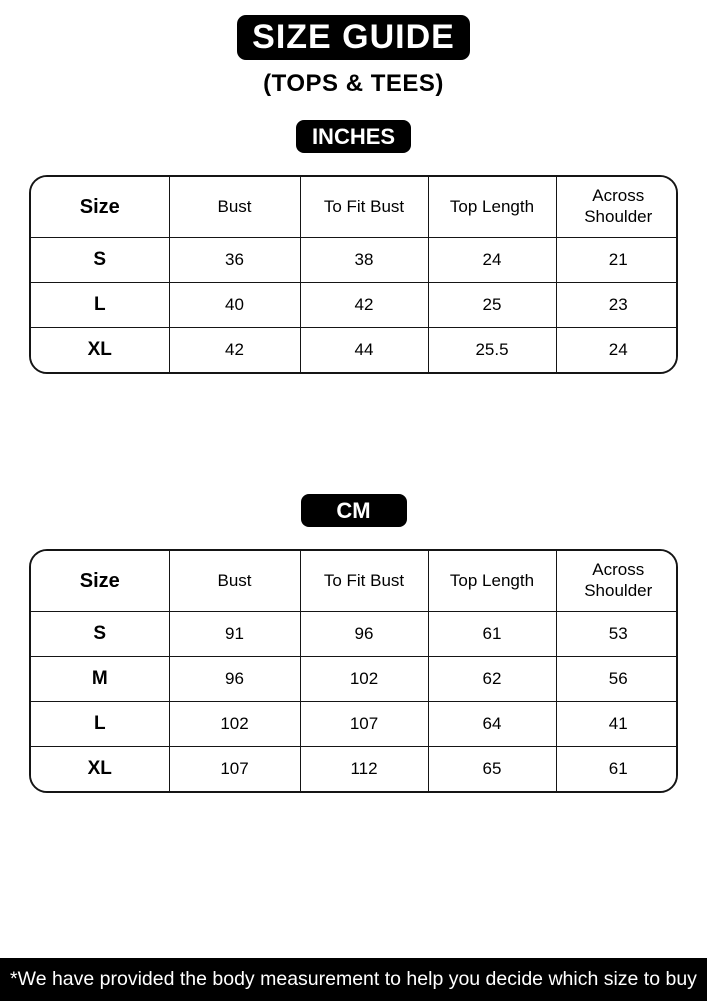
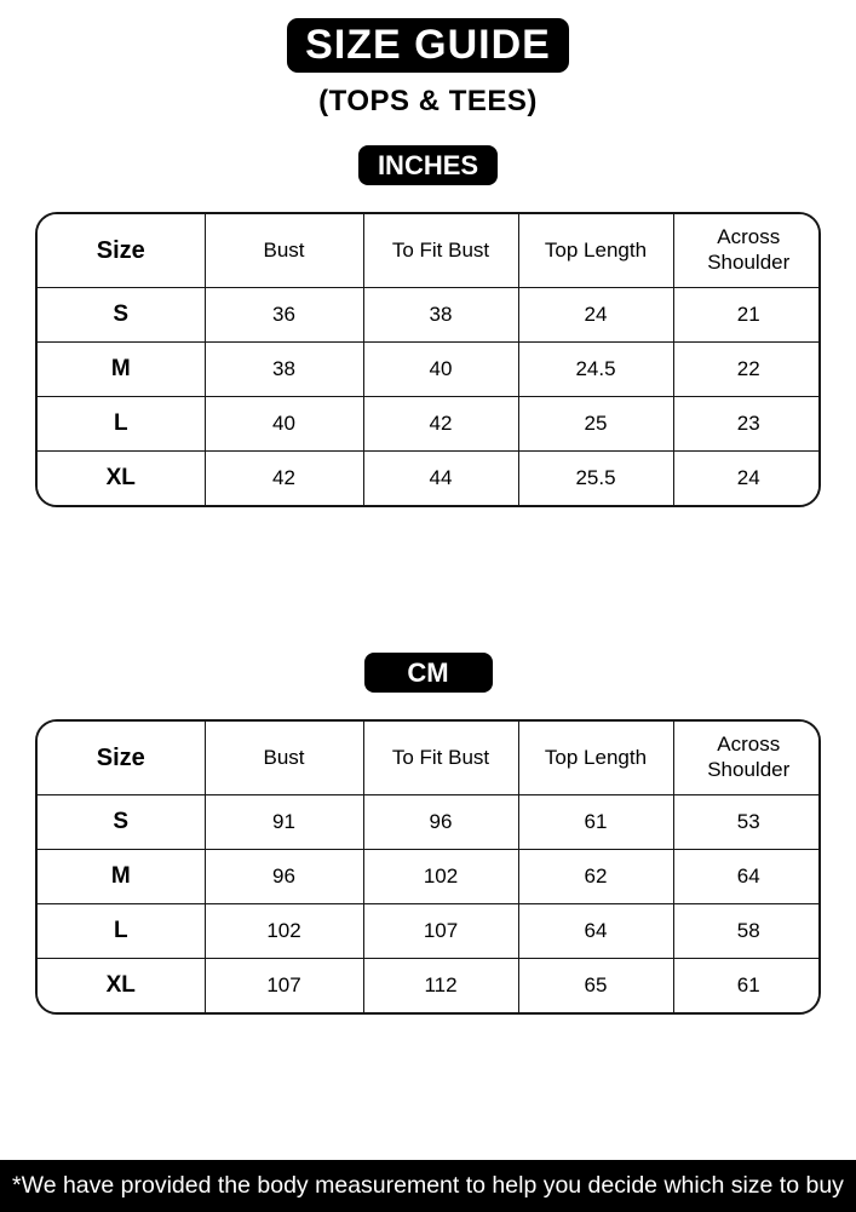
  SIZE GUIDE
  (TOPS & TEES)
  INCHES
  Size	Bust	To Fit Bust	Top Length	Across Shoulder
  S	36	38	24	21
+ M	38	40	24.5	22
  L	40	42	25	23
  XL	42	44	25.5	24
  CM
  Size	Bust	To Fit Bust	Top Length	Across Shoulder
  S	91	96	61	53
- M	96	102	62	56
+ M	96	102	62	64
- L	102	107	64	41
+ L	102	107	64	58
  XL	107	112	65	61
  *We have provided the body measurement to help you decide which size to buy
